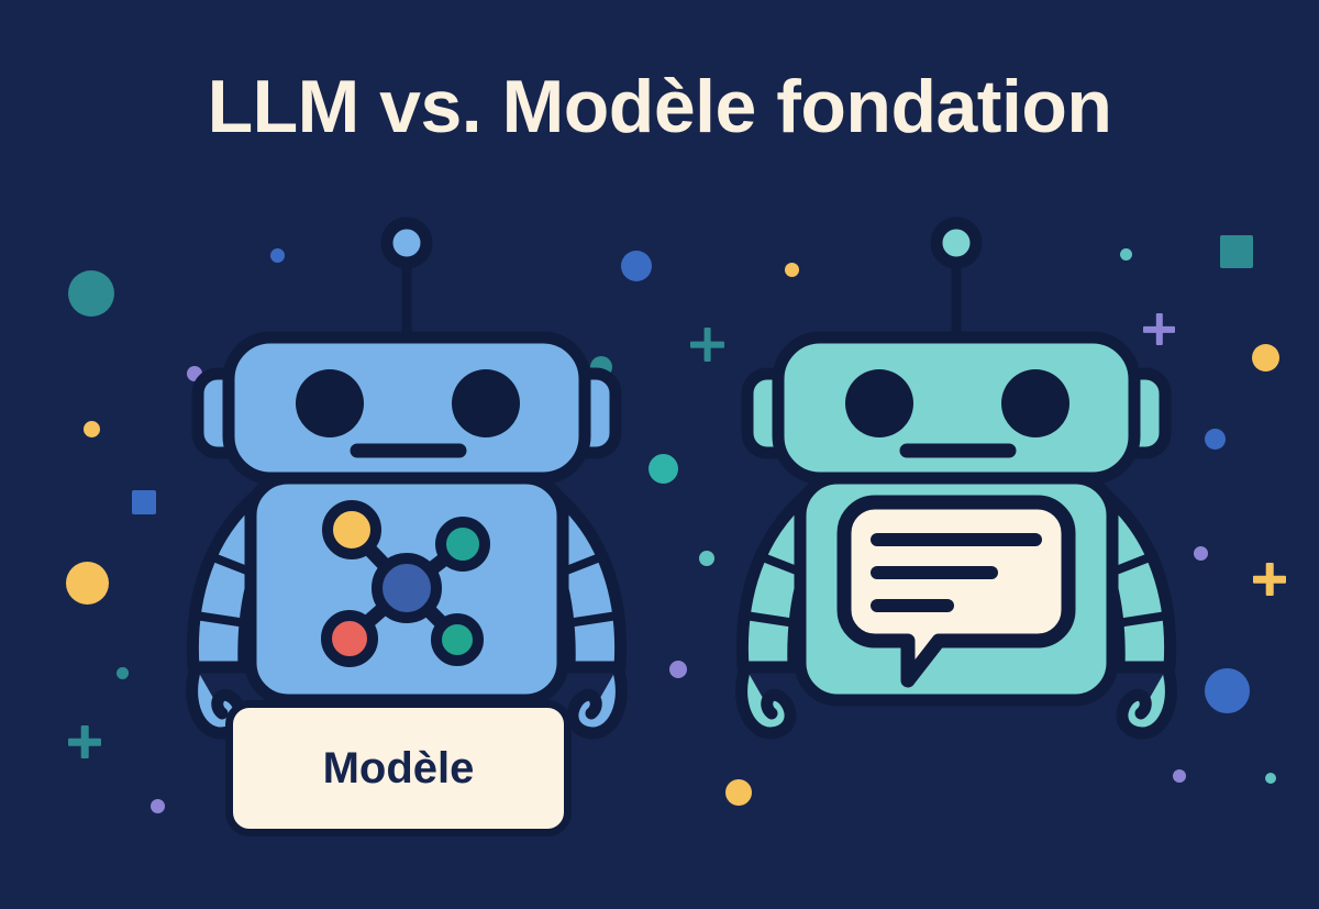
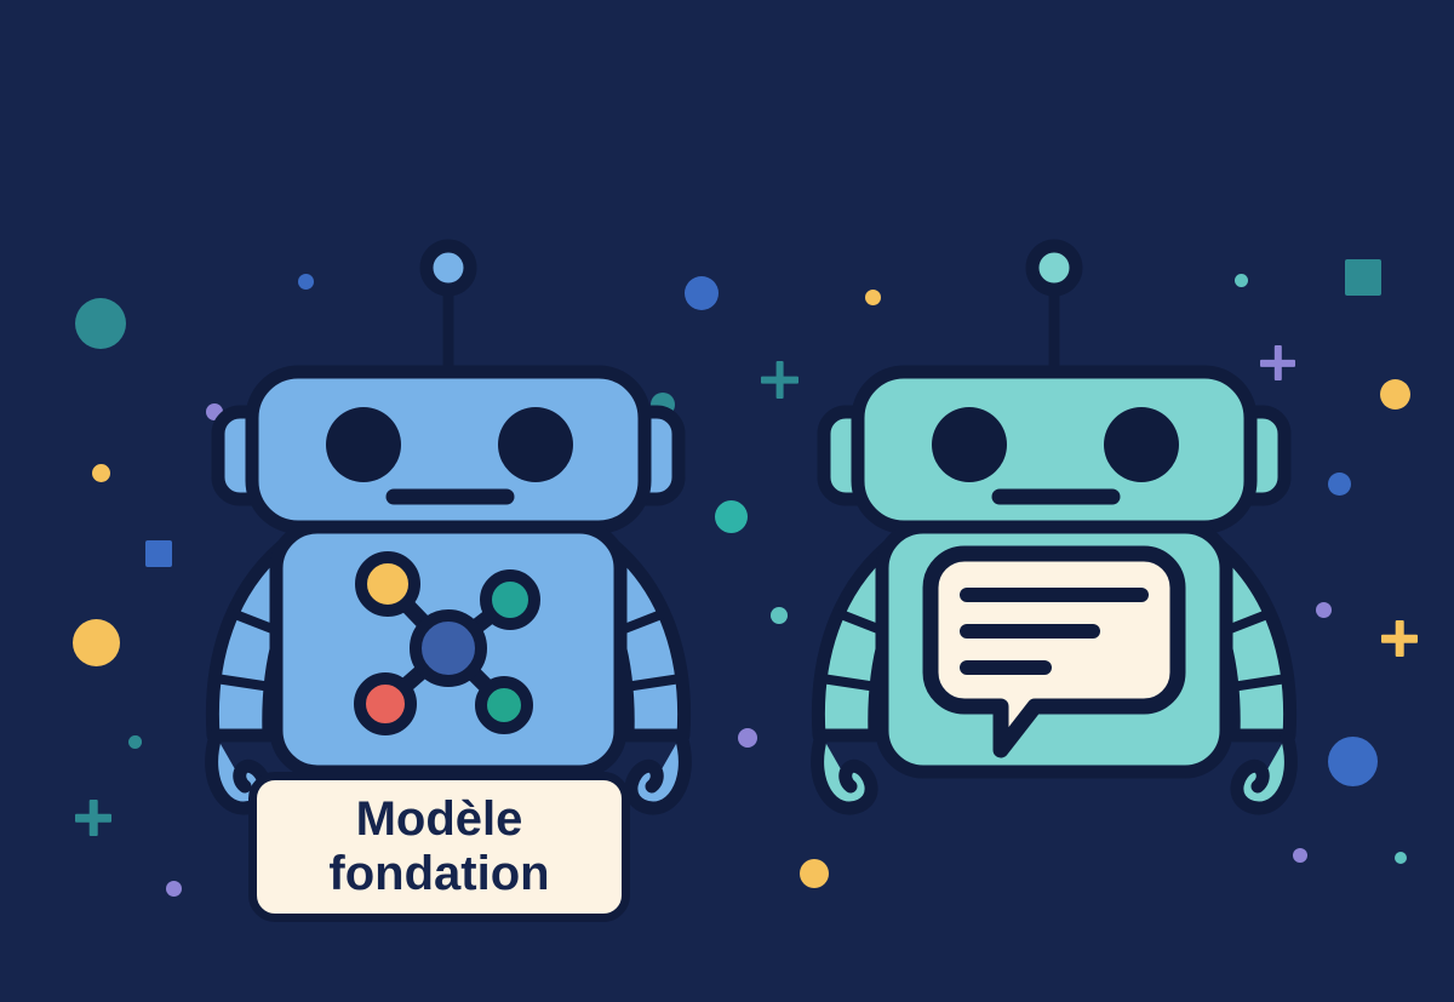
- LLM vs. Modèle fondation
  Modèle
+ fondation
